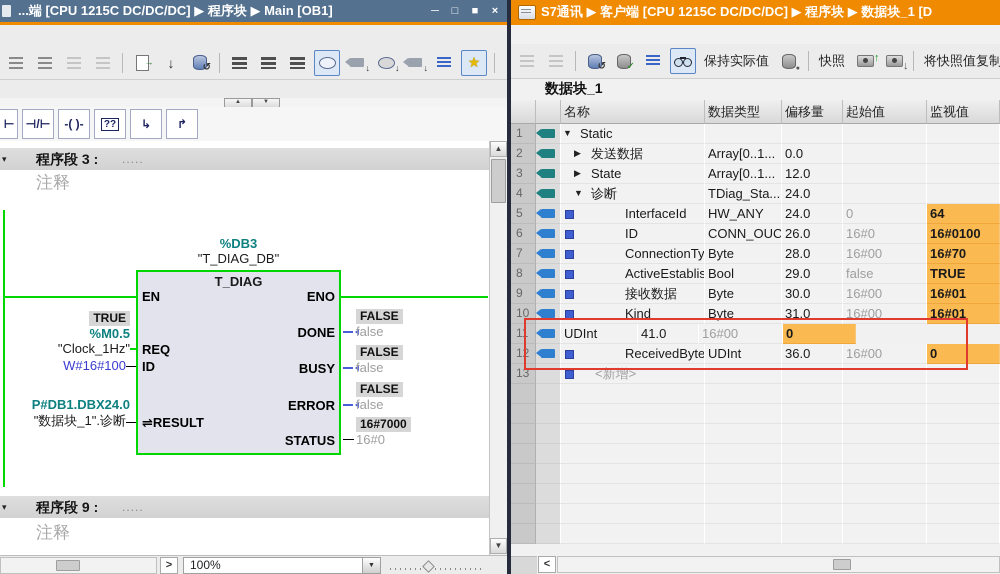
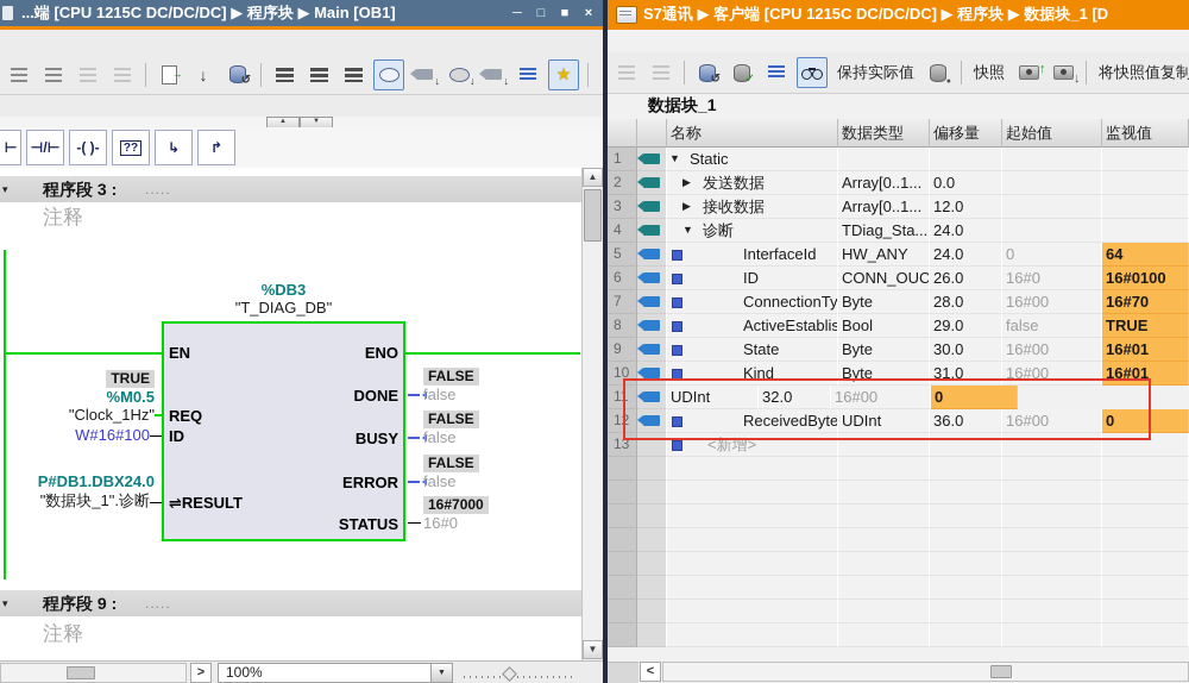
  ...端 [CPU 1215C DC/DC/DC] ▶ 程序块 ▶ Main [OB1]
  ─
  □
  ■
  ×
  ⊣/⊢
  -( )-
  ??
  ↳
  ↱
  ▾
  程序段 3 :
  .....
  注释
  %DB3
  "T_DIAG_DB"
- T_DIAG
  EN
  ENO
  DONE
  REQ
  ID
  BUSY
  ERROR
  ⇌RESULT
  STATUS
  TRUE
  %M0.5
  "Clock_1Hz"
  W#16#100
  P#DB1.DBX24.0
  "数据块_1".诊断
  FALSE
  false
  FALSE
  false
  FALSE
  false
  16#7000
  16#0
  ▾
  程序段 9 :
  .....
  注释
  ▲
  ▼
  >
  100%
  S7通讯 ▶ 客户端 [CPU 1215C DC/DC/DC] ▶ 程序块 ▶ 数据块_1 [D
  保持实际值
  快照
  数据块_1
  名称
  数据类型
  偏移量
  起始值
  监视值
  1
  ▼
  Static
  2
  ▶
  发送数据
  Array[0..1...
  0.0
  3
  ▶
- State
+ 接收数据
  Array[0..1...
  12.0
  4
  ▼
  诊断
  TDiag_Sta...
  24.0
  5
  InterfaceId
  HW_ANY
  24.0
  0
  64
  6
  ID
  CONN_OUC
  26.0
  16#0
  16#0100
  7
  ConnectionTy
  Byte
  28.0
  16#00
  16#70
  8
  ActiveEstablis
  Bool
  29.0
  false
  TRUE
  9
- 接收数据
+ State
  Byte
  30.0
  16#00
  16#01
  10
  Kind
  Byte
  31.0
  16#00
  16#01
  11
  UDInt
- 41.0
+ 32.0
  16#00
  0
  12
  ReceivedByte
  UDInt
  36.0
  16#00
  0
  13
  <新增>
  <
